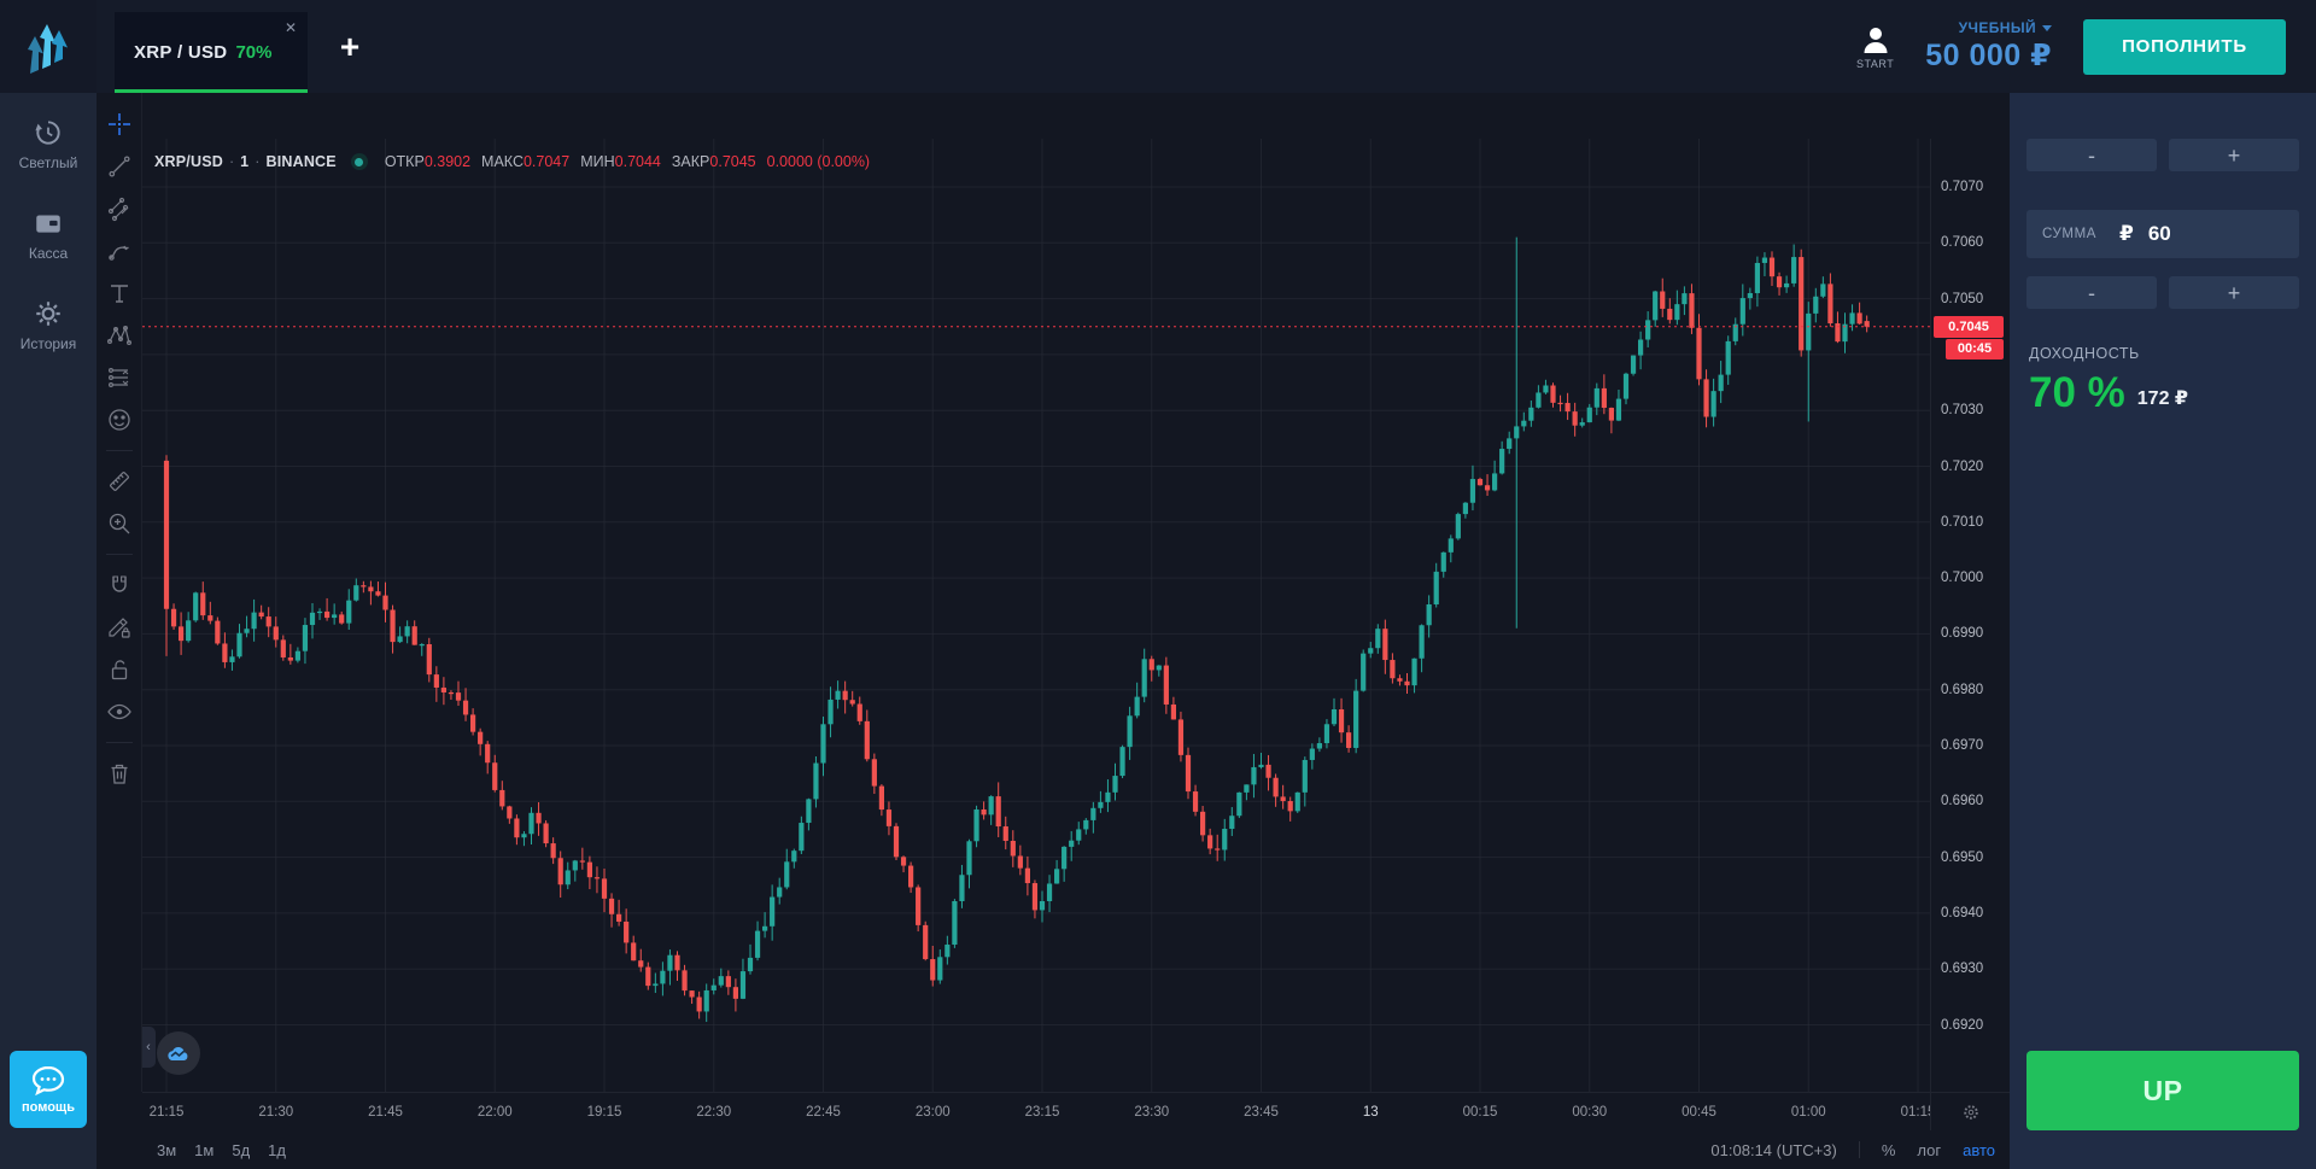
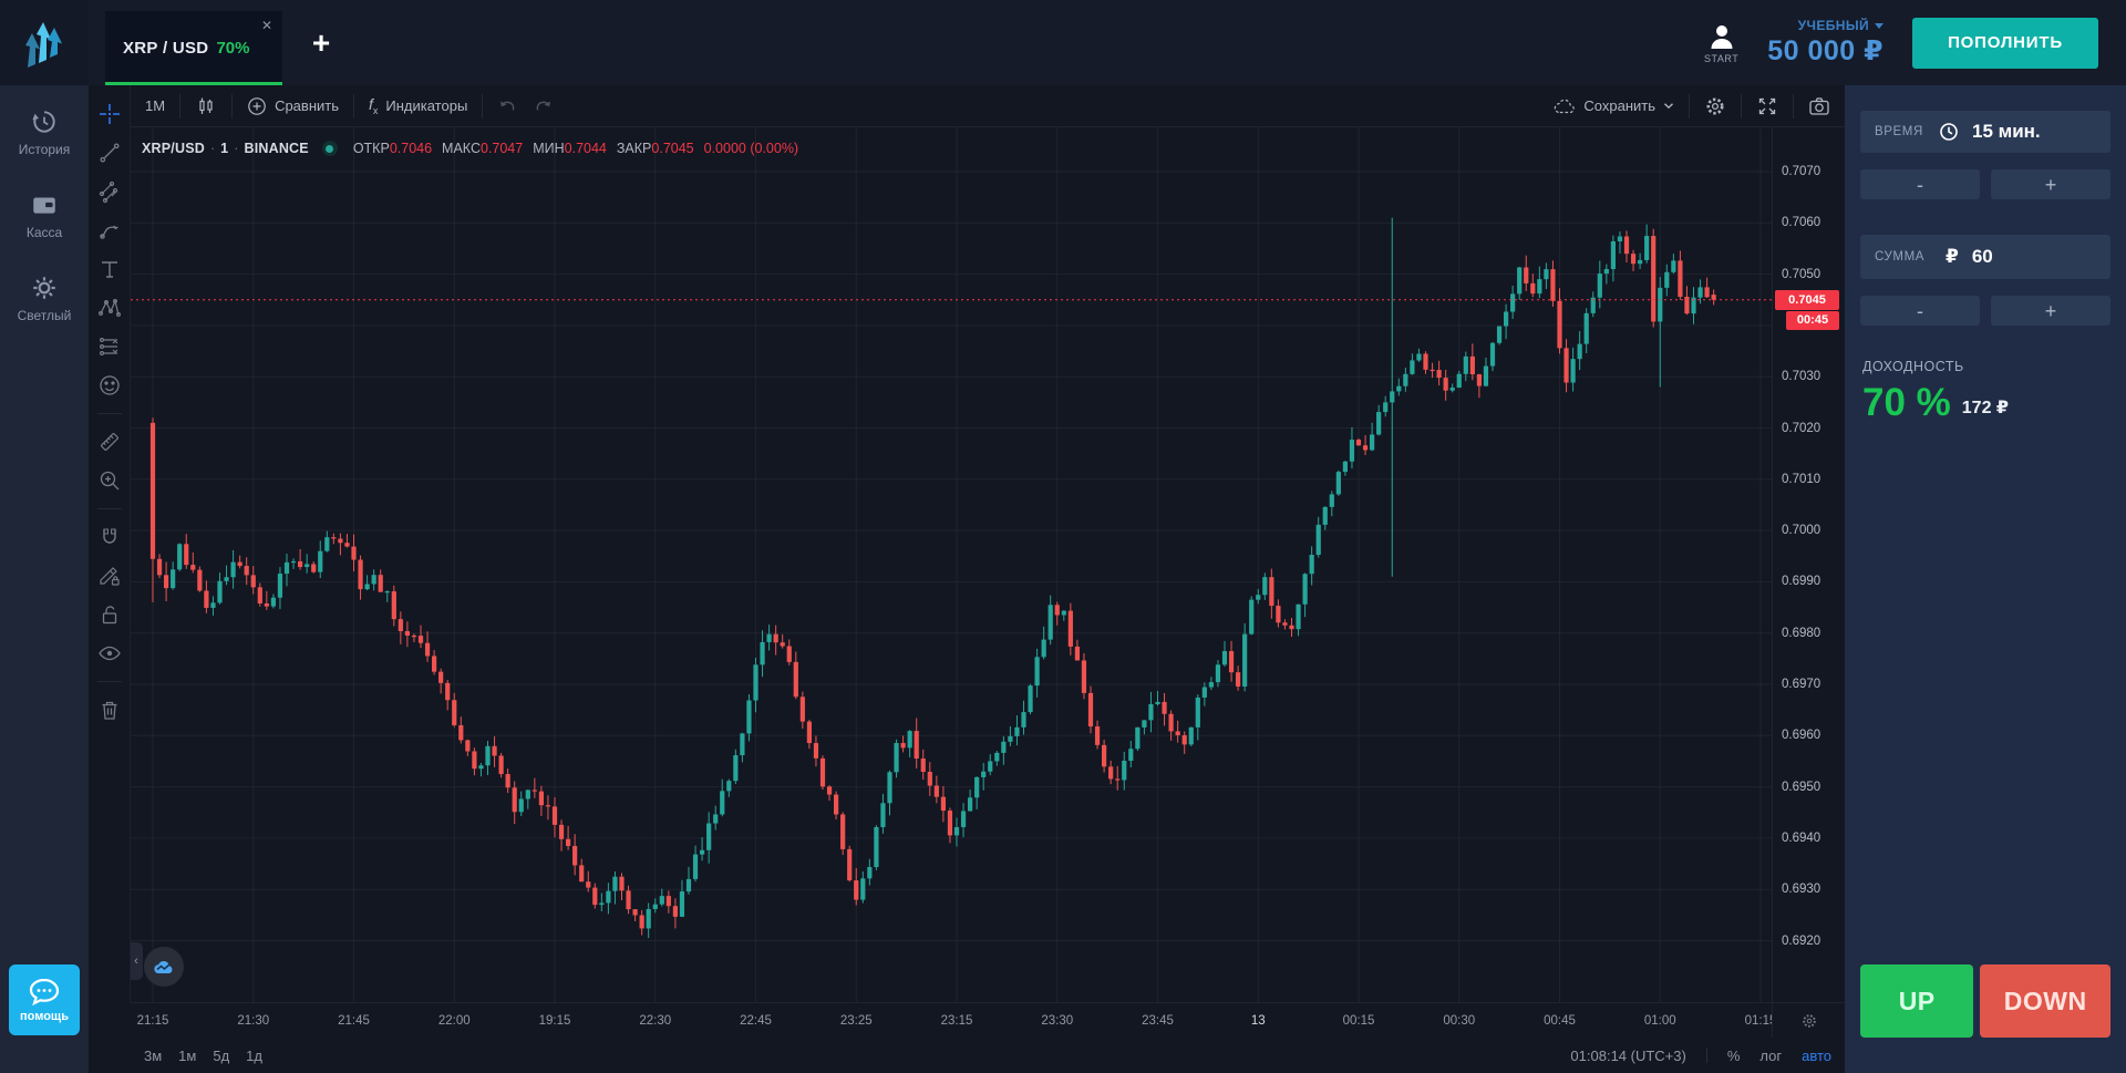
  XRP / USD
  70%
  ✕
  +
  START
  УЧЕБНЫЙ
  50 000 ₽
  ПОПОЛНИТЬ
- Светлый
+ История
  Касса
- История
+ Светлый
  помощь
+ 1M
+ Сравнить
+ fx
+ Индикаторы
+ Сохранить
  XRP/USD
  ·
  1
  ·
  BINANCE
- ОТКР0.3902
+ ОТКР0.7046
  МАКС0.7047
  МИН0.7044
  ЗАКР0.7045
  0.0000 (0.00%)
  ‹
  0.7045
  00:45
  0.7070
  0.7060
  0.7050
  0.7030
  0.7020
  0.7010
  0.7000
  0.6990
  0.6980
  0.6970
  0.6960
  0.6950
  0.6940
  0.6930
  0.6920
  21:15
  21:30
  21:45
  22:00
  19:15
  22:30
  22:45
- 23:00
+ 23:25
  23:15
  23:30
  23:45
  13
  00:15
  00:30
  00:45
  01:00
  01:1
  3м
  1м
  5д
  1д
  01:08:14 (UTC+3)
  %
  лог
  авто
+ ВРЕМЯ
+ 15 мин.
  -
  +
  СУММА
  ₽
  60
  -
  +
  ДОХОДНОСТЬ
  70 %
  172 ₽
  UP
+ DOWN
